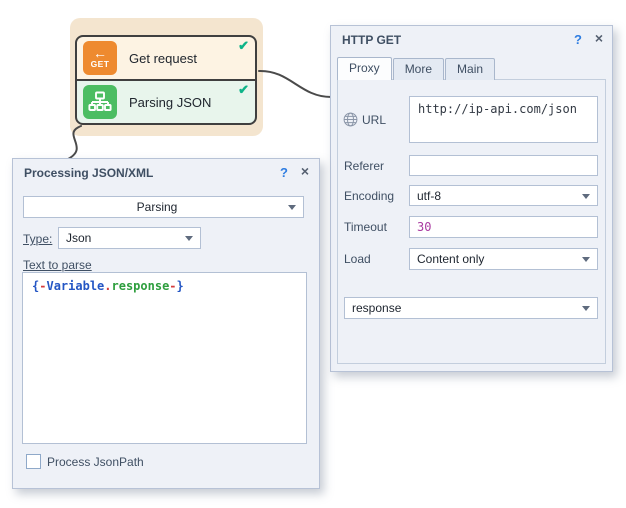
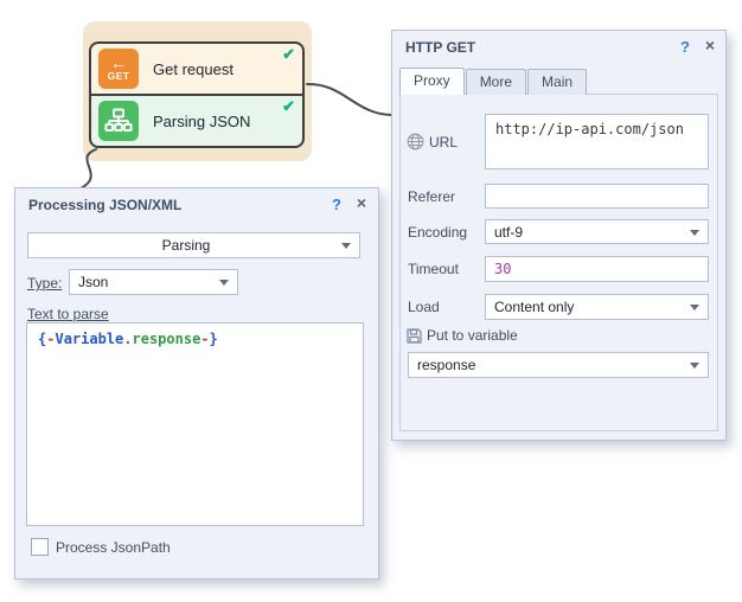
  ←
  GET
  Get request
  ✔
  Parsing JSON
  ✔
  HTTP GET
  ?
  ×
  Proxy
  More
  Main
  URL
  http://ip-api.com/json
  Referer
  Encoding
- utf-8
+ utf-9
  Timeout
  30
  Load
  Content only
+ Put to variable
  response
  Processing JSON/XML
  ?
  ×
  Parsing
  Type:
  Json
  Text to parse
  {-Variable.response-}
  Process JsonPath
